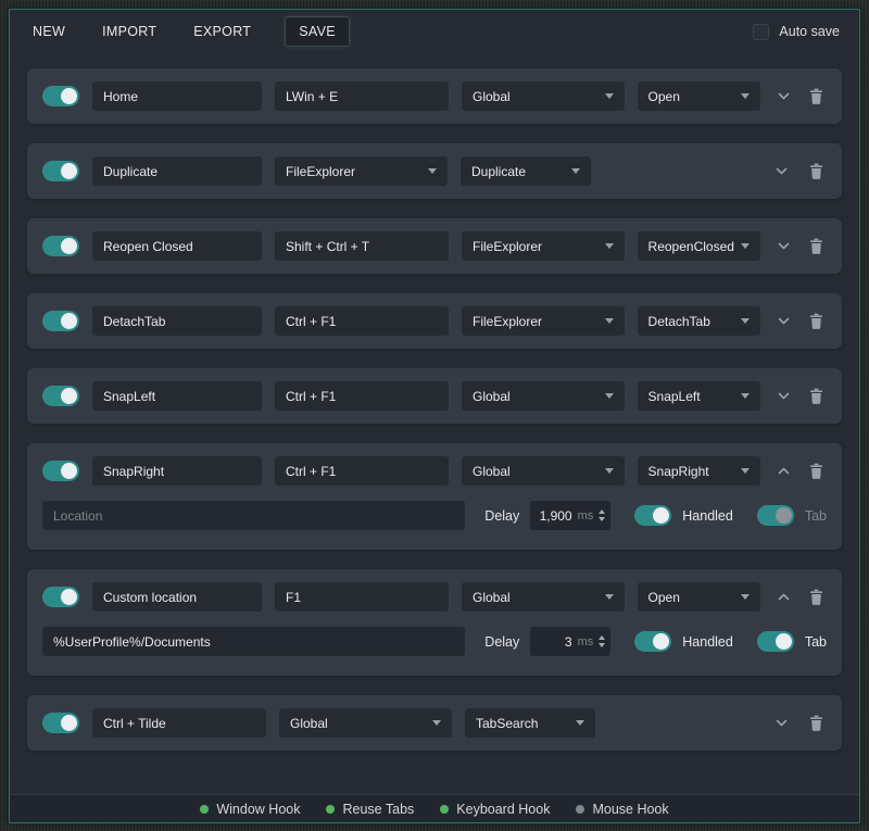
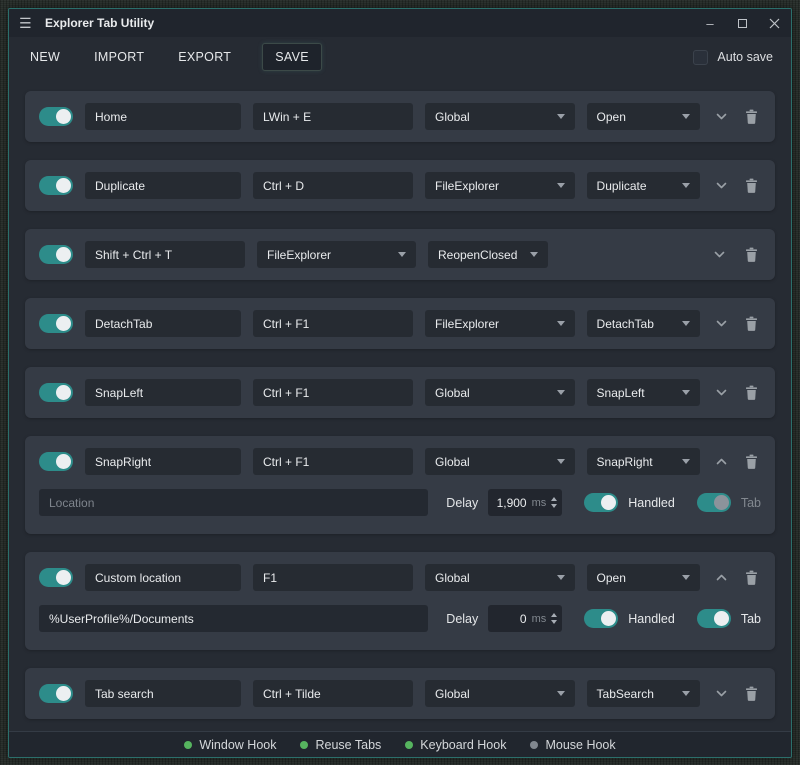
+ ☰
+ Explorer Tab Utility
+ –
  NEW
  IMPORT
  EXPORT
  SAVE
  Auto save
  Home
  LWin + E
  Global
  Open
  Duplicate
+ Ctrl + D
  FileExplorer
  Duplicate
- Reopen Closed
  Shift + Ctrl + T
  FileExplorer
  ReopenClosed
  DetachTab
  Ctrl + F1
  FileExplorer
  DetachTab
  SnapLeft
  Ctrl + F1
  Global
  SnapLeft
  SnapRight
  Ctrl + F1
  Global
  SnapRight
  Location
  Delay
  1,900
  ms
  Handled
  Tab
  Custom location
  F1
  Global
  Open
  %UserProfile%/Documents
  Delay
- 3
+ 0
  ms
  Handled
  Tab
+ Tab search
  Ctrl + Tilde
  Global
  TabSearch
  Window Hook
  Reuse Tabs
  Keyboard Hook
  Mouse Hook
